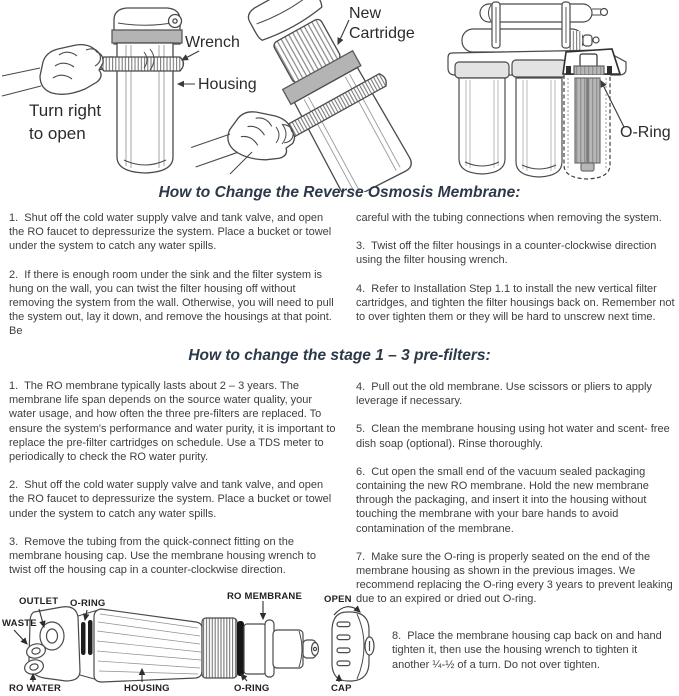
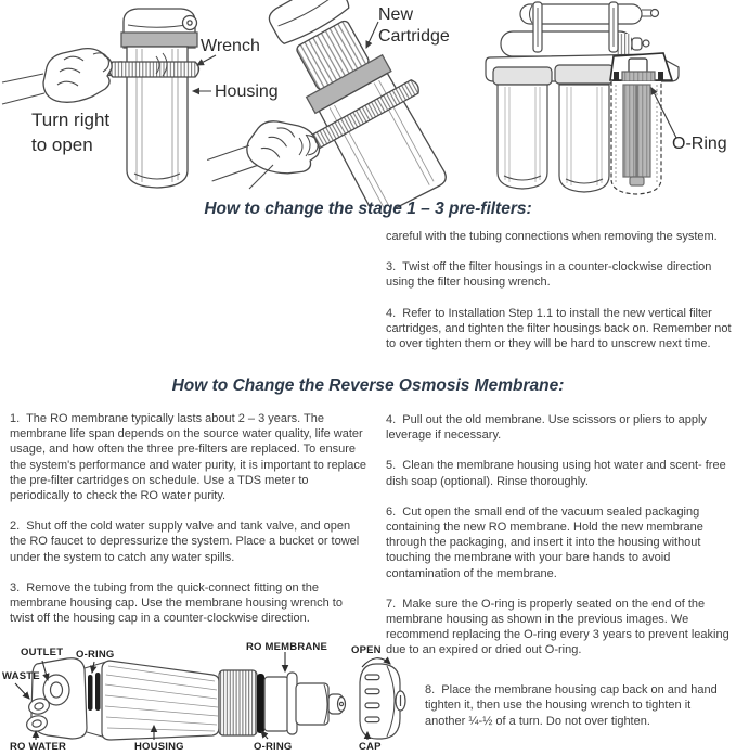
  Wrench
  Housing
  Turn right
  to open
  New
  Cartridge
  O-Ring
- How to Change the Reverse Osmosis Membrane:
+ How to change the stage 1 – 3 pre-filters:
- 1. Shut off the cold water supply valve and tank valve, and open the RO faucet to depressurize the system. Place a bucket or towel under the system to catch any water spills.
- 2. If there is enough room under the sink and the filter system is hung on the wall, you can twist the filter housing off without removing the system from the wall. Otherwise, you will need to pull the system out, lay it down, and remove the housings at that point. Be
  careful with the tubing connections when removing the system.
  3. Twist off the filter housings in a counter-clockwise direction using the filter housing wrench.
  4. Refer to Installation Step 1.1 to install the new vertical filter cartridges, and tighten the filter housings back on. Remember not to over tighten them or they will be hard to unscrew next time.
- How to change the stage 1 – 3 pre-filters:
+ How to Change the Reverse Osmosis Membrane:
- 1. The RO membrane typically lasts about 2 – 3 years. The membrane life span depends on the source water quality, your water usage, and how often the three pre-filters are replaced. To ensure the system's performance and water purity, it is important to replace the pre-filter cartridges on schedule. Use a TDS meter to periodically to check the RO water purity.
+ 1. The RO membrane typically lasts about 2 – 3 years. The membrane life span depends on the source water quality, life water usage, and how often the three pre-filters are replaced. To ensure the system's performance and water purity, it is important to replace the pre-filter cartridges on schedule. Use a TDS meter to periodically to check the RO water purity.
  2. Shut off the cold water supply valve and tank valve, and open the RO faucet to depressurize the system. Place a bucket or towel under the system to catch any water spills.
  3. Remove the tubing from the quick-connect fitting on the membrane housing cap. Use the membrane housing wrench to twist off the housing cap in a counter-clockwise direction.
  4. Pull out the old membrane. Use scissors or pliers to apply leverage if necessary.
  5. Clean the membrane housing using hot water and scent- free dish soap (optional). Rinse thoroughly.
  6. Cut open the small end of the vacuum sealed packaging containing the new RO membrane. Hold the new membrane through the packaging, and insert it into the housing without touching the membrane with your bare hands to avoid contamination of the membrane.
  7. Make sure the O-ring is properly seated on the end of the membrane housing as shown in the previous images. We recommend replacing the O-ring every 3 years to prevent leaking due to an expired or dried out O-ring.
  OUTLET
  O-RING
  WASTE
  RO WATER
  HOUSING
  RO MEMBRANE
  OPEN
  O-RING
  CAP
  8. Place the membrane housing cap back on and hand tighten it, then use the housing wrench to tighten it another ¼-½ of a turn. Do not over tighten.
